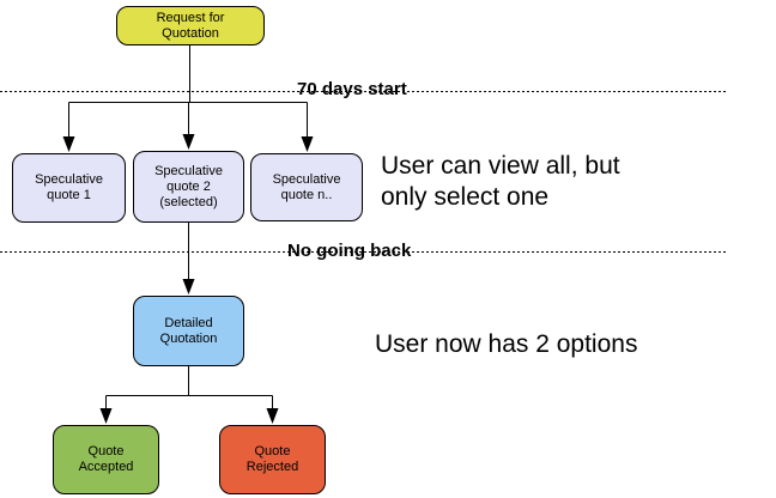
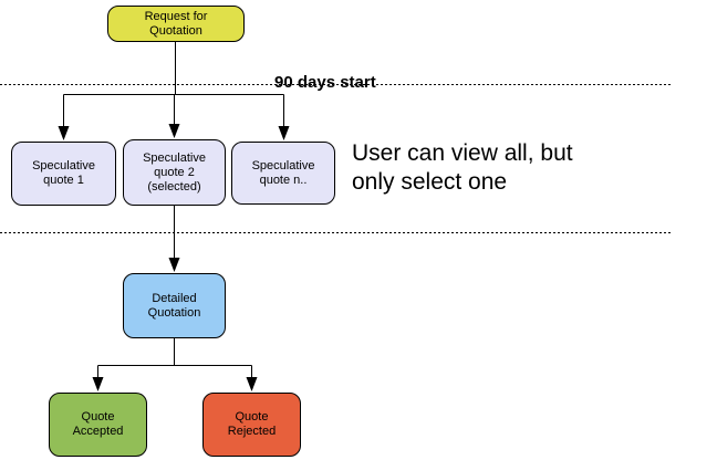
  Request for
  Quotation
  Speculative
  quote 1
  Speculative
  quote 2
  (selected)
  Speculative
  quote n..
  Detailed
  Quotation
  Quote
  Accepted
  Quote
  Rejected
  User can view all, but
  only select one
- User now has 2 options
- 70 days start
+ 90 days start
- No going back
